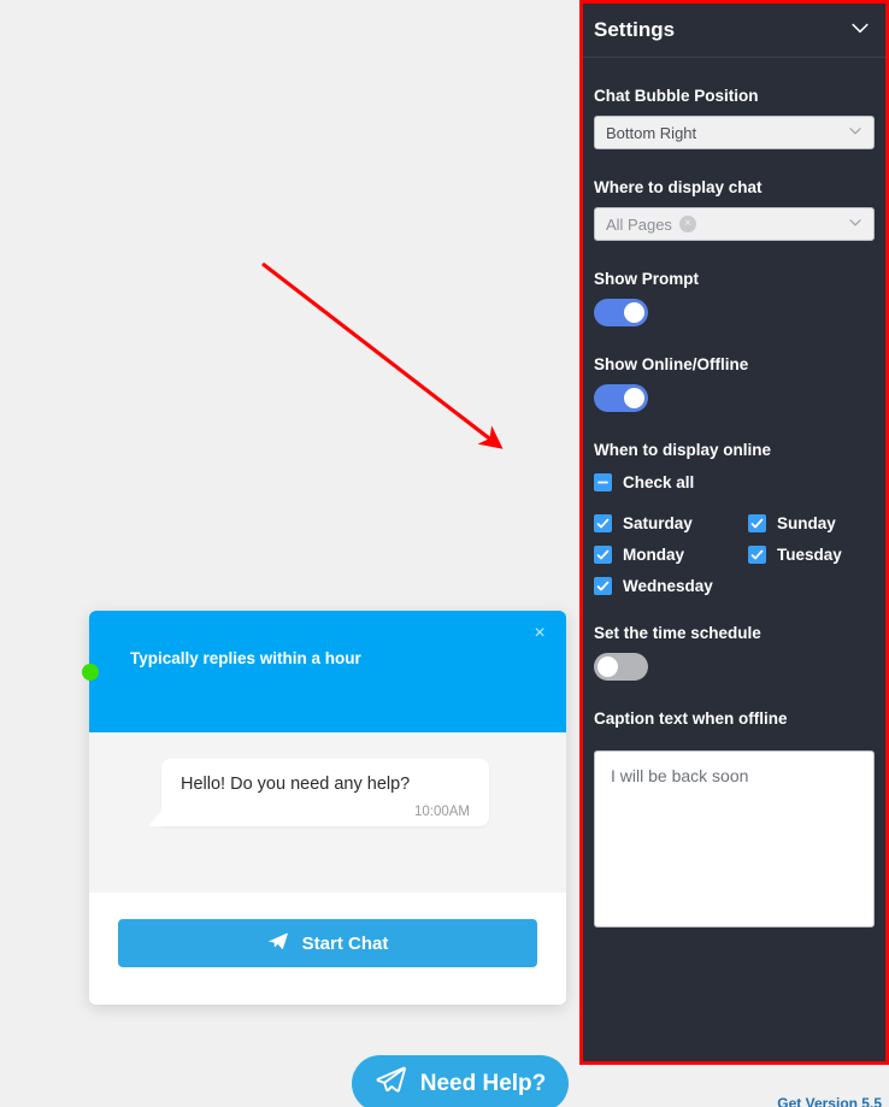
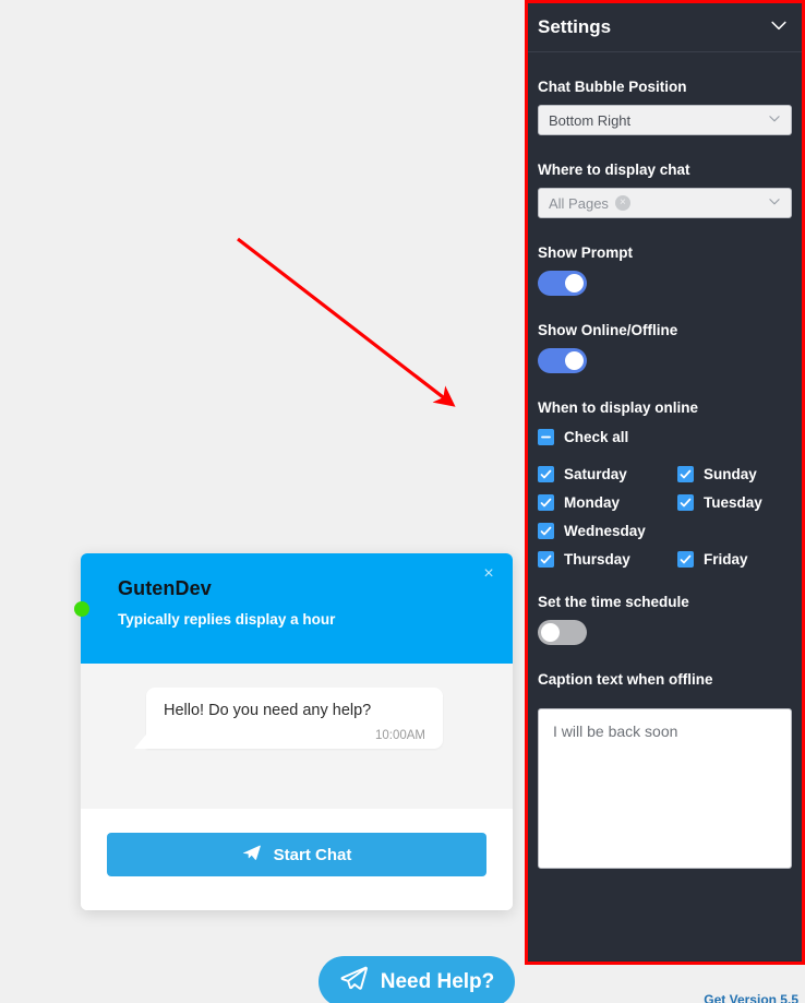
+ GutenDev
- Typically replies within a hour
+ Typically replies display a hour
  ×
  Hello! Do you need any help?
  10:00AM
  Start Chat
  Need Help?
  Settings
  Chat Bubble Position
  Bottom Right
  Where to display chat
  All Pages
  ×
  Show Prompt
  Show Online/Offline
  When to display online
  Check all
  Saturday
  Sunday
  Monday
  Tuesday
  Wednesday
+ Thursday
+ Friday
  Set the time schedule
  Caption text when offline
  I will be back soon
  Get Version 5.5
